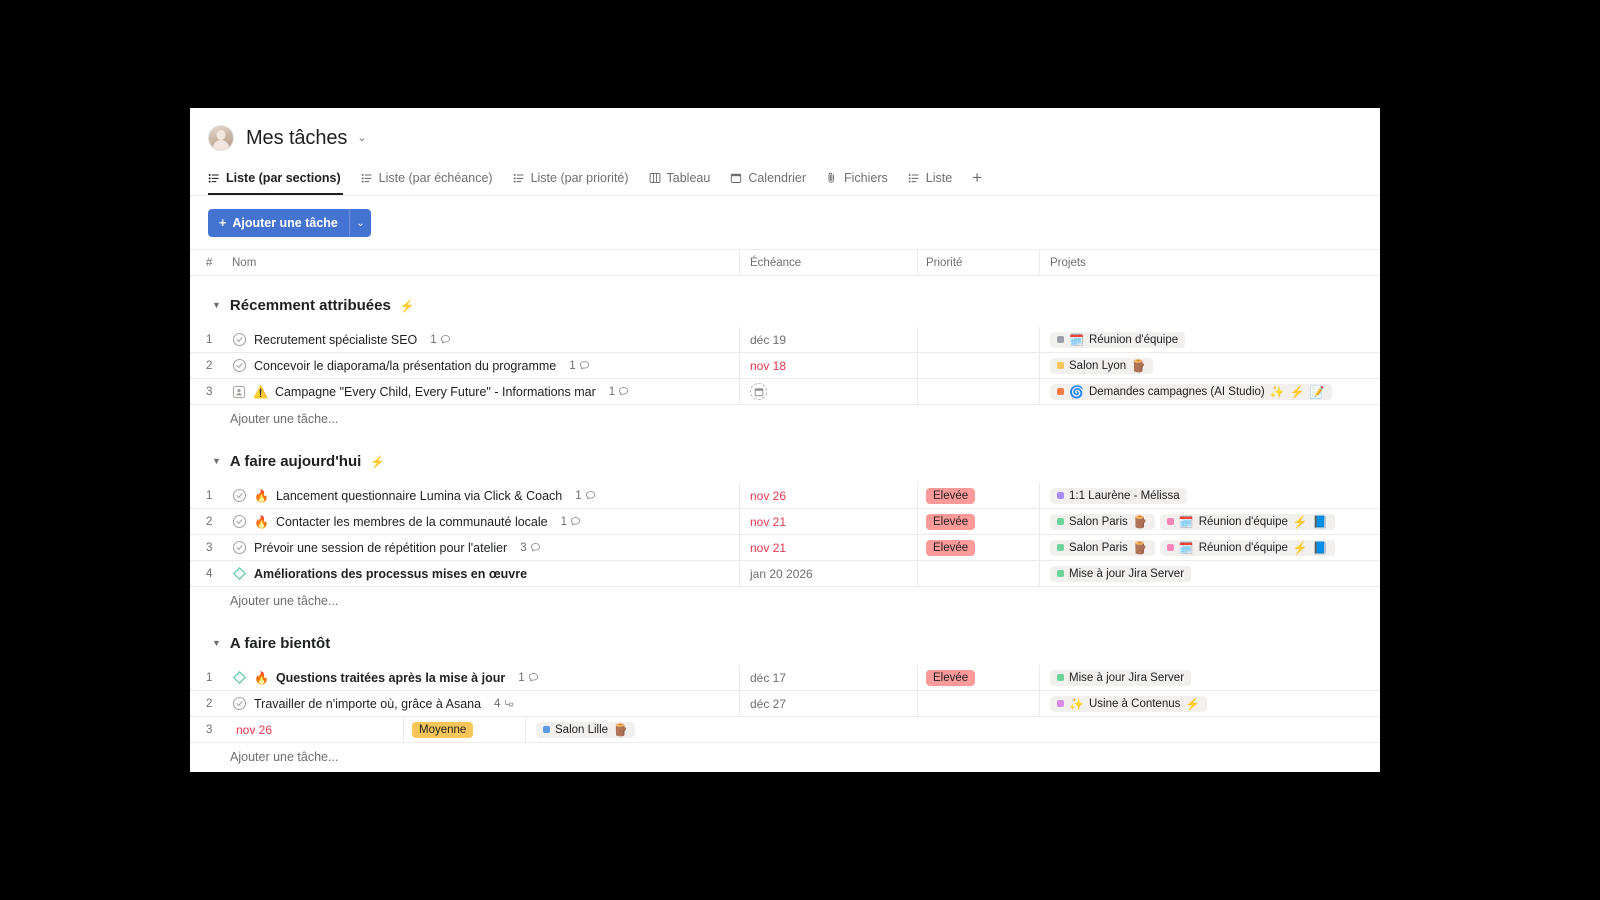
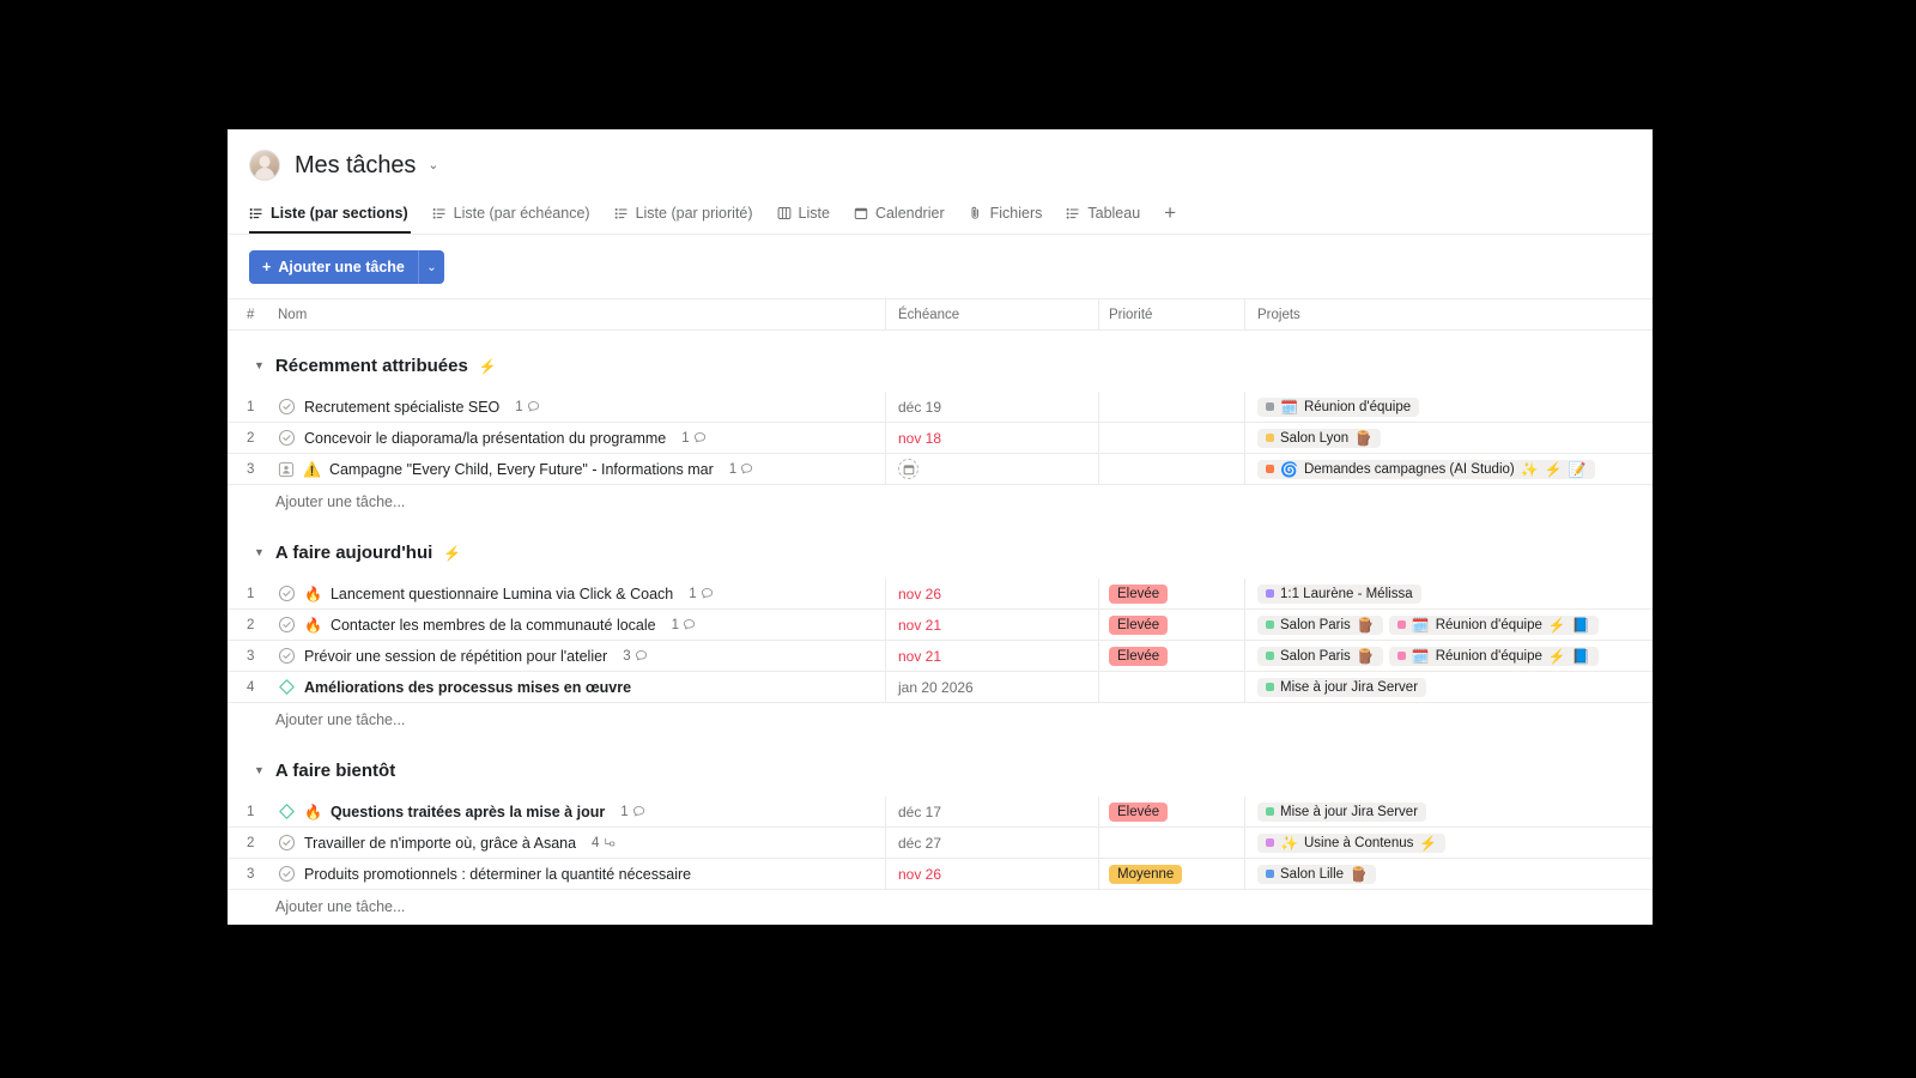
  Mes tâches
  ⌄
  Liste (par sections)
  Liste (par échéance)
  Liste (par priorité)
- Tableau
+ Liste
  Calendrier
  Fichiers
- Liste
+ Tableau
  +
  +
  Ajouter une tâche
  ⌄
  #
  Nom
  Échéance
  Priorité
  Projets
  ▼
  Récemment attribuées
  ⚡
  1
  Recrutement spécialiste SEO
  1
  déc 19
  🗓️
  Réunion d'équipe
  2
  Concevoir le diaporama/la présentation du programme
  1
  nov 18
  Salon Lyon
  🪵
  3
  ⚠️
  Campagne "Every Child, Every Future" - Informations mar
  1
  🌀
  Demandes campagnes (AI Studio)
  ✨
  ⚡
  📝
  Ajouter une tâche...
  ▼
  A faire aujourd'hui
  ⚡
  1
  🔥
  Lancement questionnaire Lumina via Click & Coach
  1
  nov 26
  Elevée
  1:1 Laurène - Mélissa
  2
  🔥
  Contacter les membres de la communauté locale
  1
  nov 21
  Elevée
  Salon Paris
  🪵
  🗓️
  Réunion d'équipe
  ⚡
  📘
  3
  Prévoir une session de répétition pour l'atelier
  3
  nov 21
  Elevée
  Salon Paris
  🪵
  🗓️
  Réunion d'équipe
  ⚡
  📘
  4
  Améliorations des processus mises en œuvre
  jan 20 2026
  Mise à jour Jira Server
  Ajouter une tâche...
  ▼
  A faire bientôt
  1
  🔥
  Questions traitées après la mise à jour
  1
  déc 17
  Elevée
  Mise à jour Jira Server
  2
  Travailler de n'importe où, grâce à Asana
  4
  déc 27
  ✨
  Usine à Contenus
  ⚡
  3
+ Produits promotionnels : déterminer la quantité nécessaire
  nov 26
  Moyenne
  Salon Lille
  🪵
  Ajouter une tâche...
